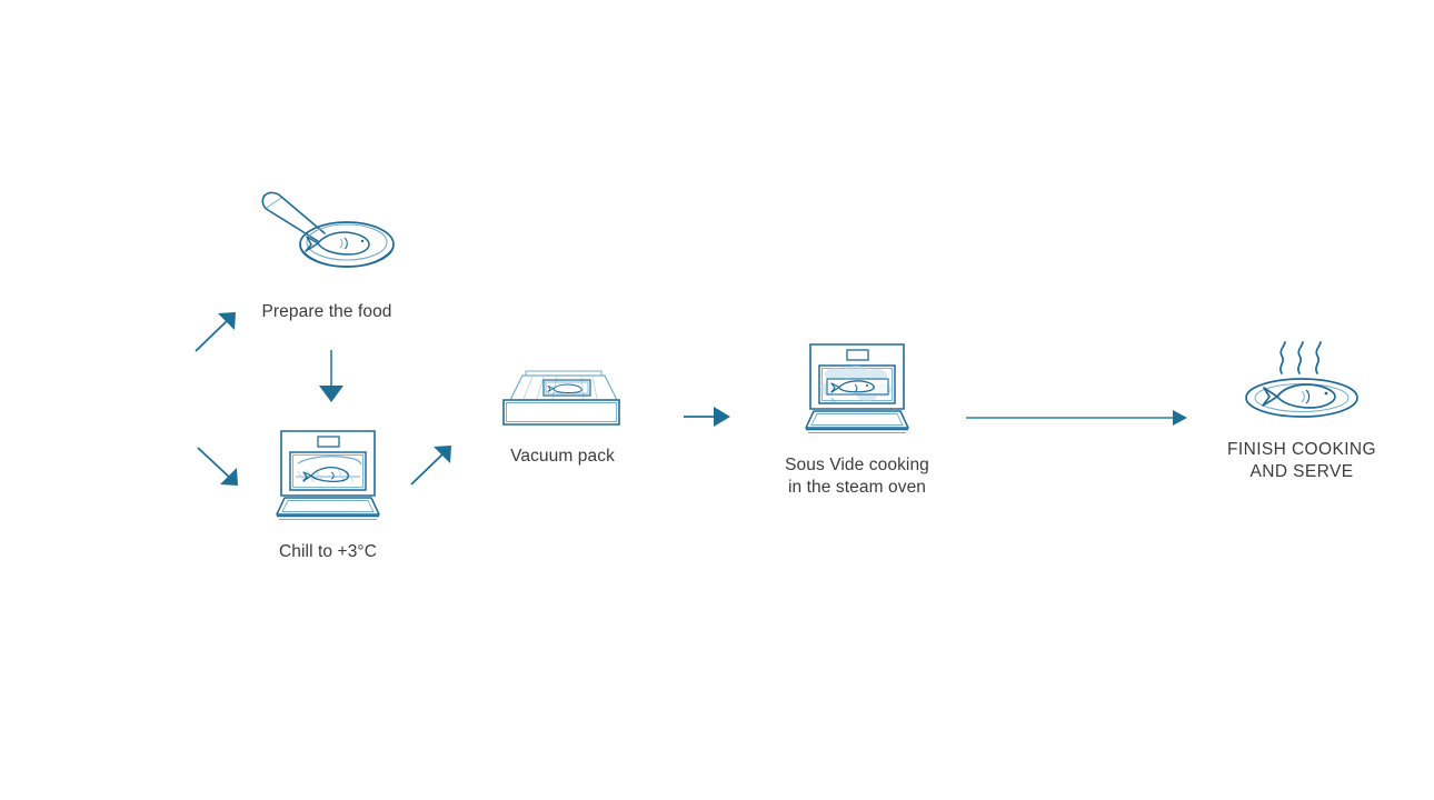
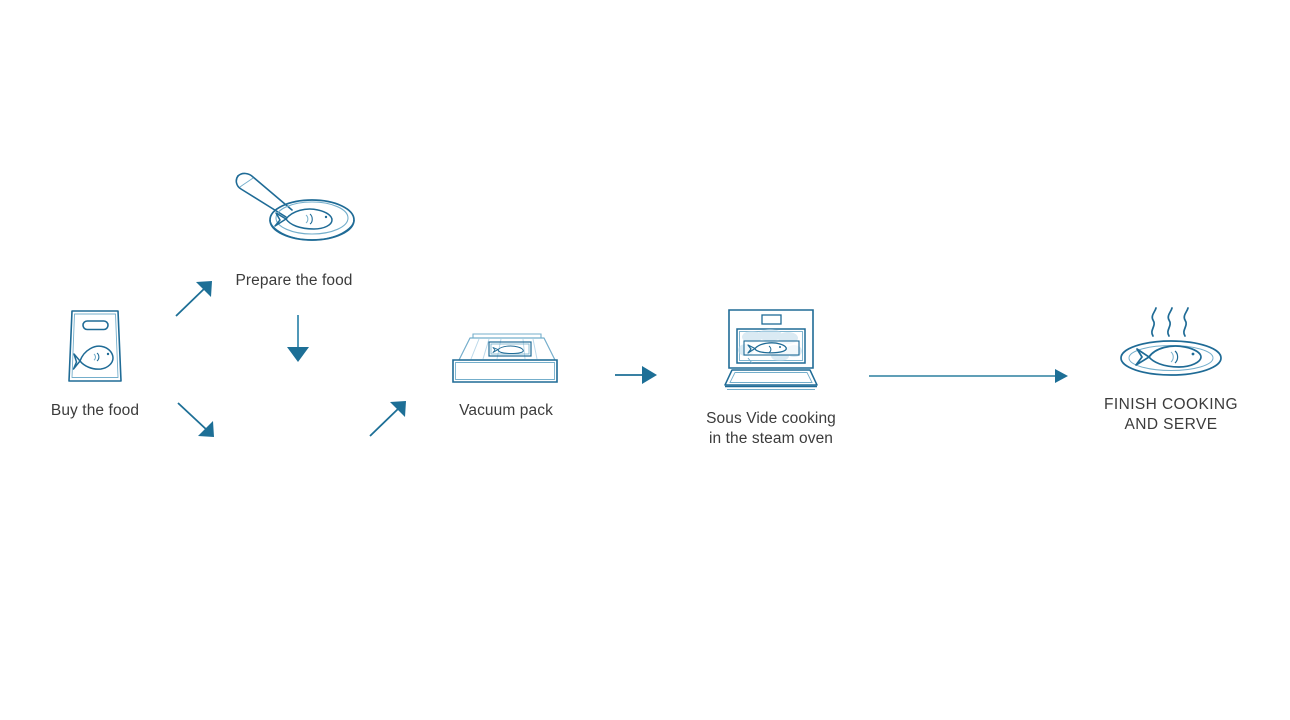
+ Buy the food
  Prepare the food
- Chill to +3°C
  Vacuum pack
  Sous Vide cooking
  in the steam oven
  FINISH COOKING
  AND SERVE
